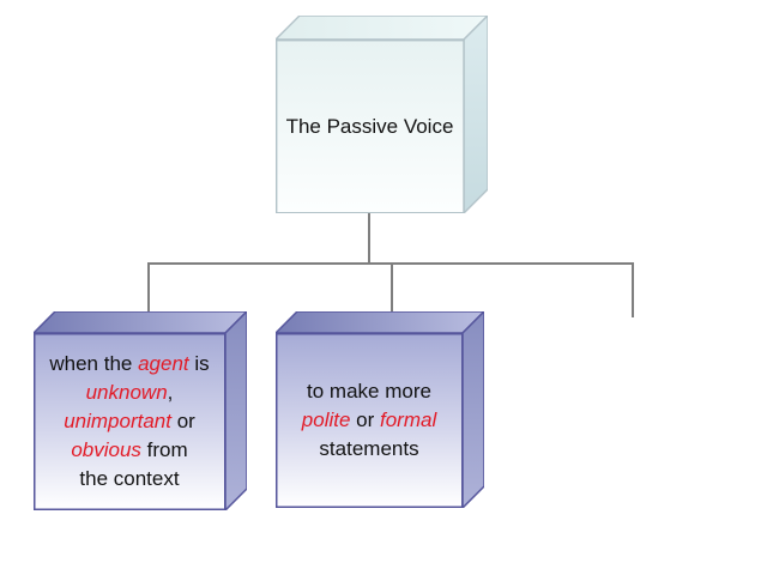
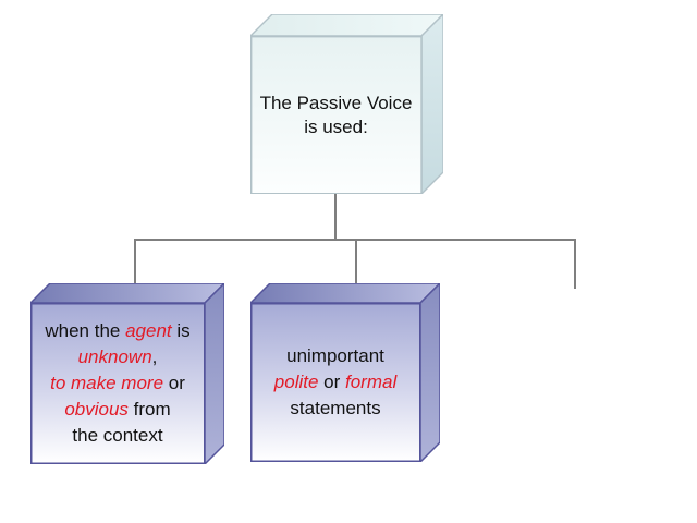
  The Passive Voice
+ is used:
  when the agent is
  unknown,
- unimportant or
+ to make more or
  obvious from
  the context
- to make more
+ unimportant
  polite or formal
  statements
